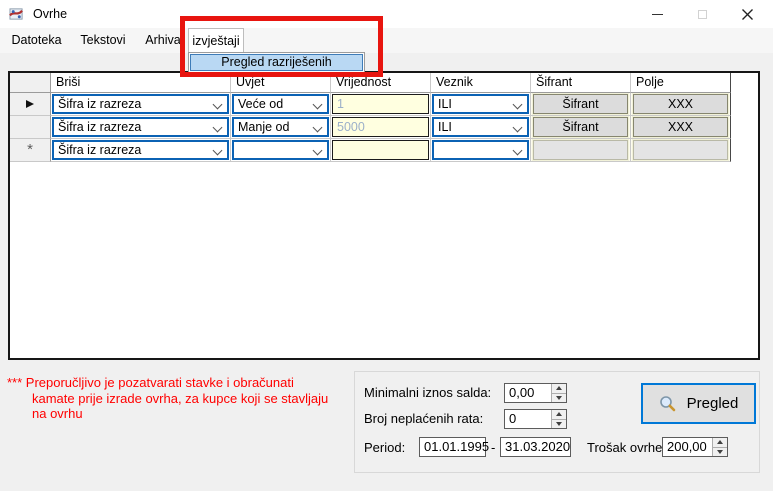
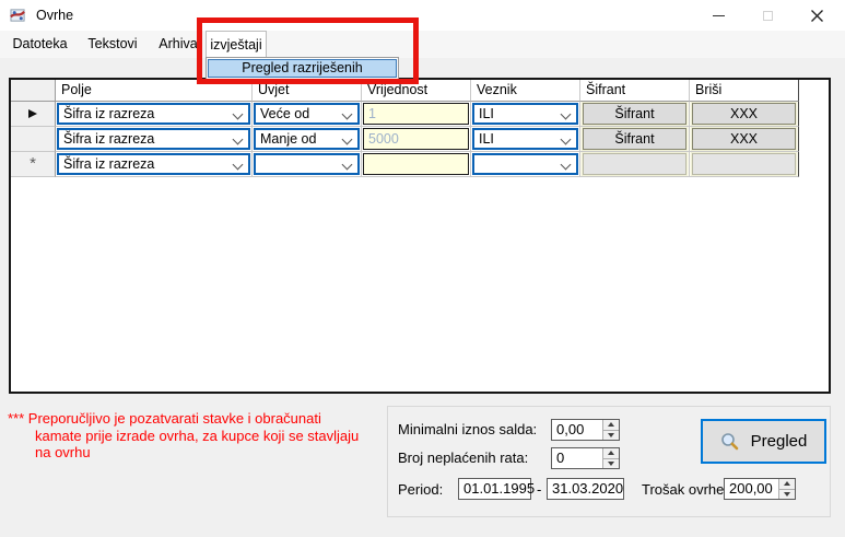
  Ovrhe
  Datoteka
  Tekstovi
  Arhiva
  izvještaji
  Pregled razriješenih
- Briši
+ Polje
  Uvjet
  Vrijednost
  Veznik
  Šifrant
- Polje
+ Briši
  Šifra iz razreza
  Veće od
  1
  ILI
  Šifrant
  XXX
  Šifra iz razreza
  Manje od
  5000
  ILI
  Šifrant
  XXX
  *
  Šifra iz razreza
  *** Preporučljivo je pozatvarati stavke i obračunati
  kamate prije izrade ovrha, za kupce koji se stavljaju
  na ovrhu
  Minimalni iznos salda:
  0,00
  Broj neplaćenih rata:
  0
  Period:
  01.01.1995
  -
  31.03.2020
  Trošak ovrhe
  200,00
  Pregled
